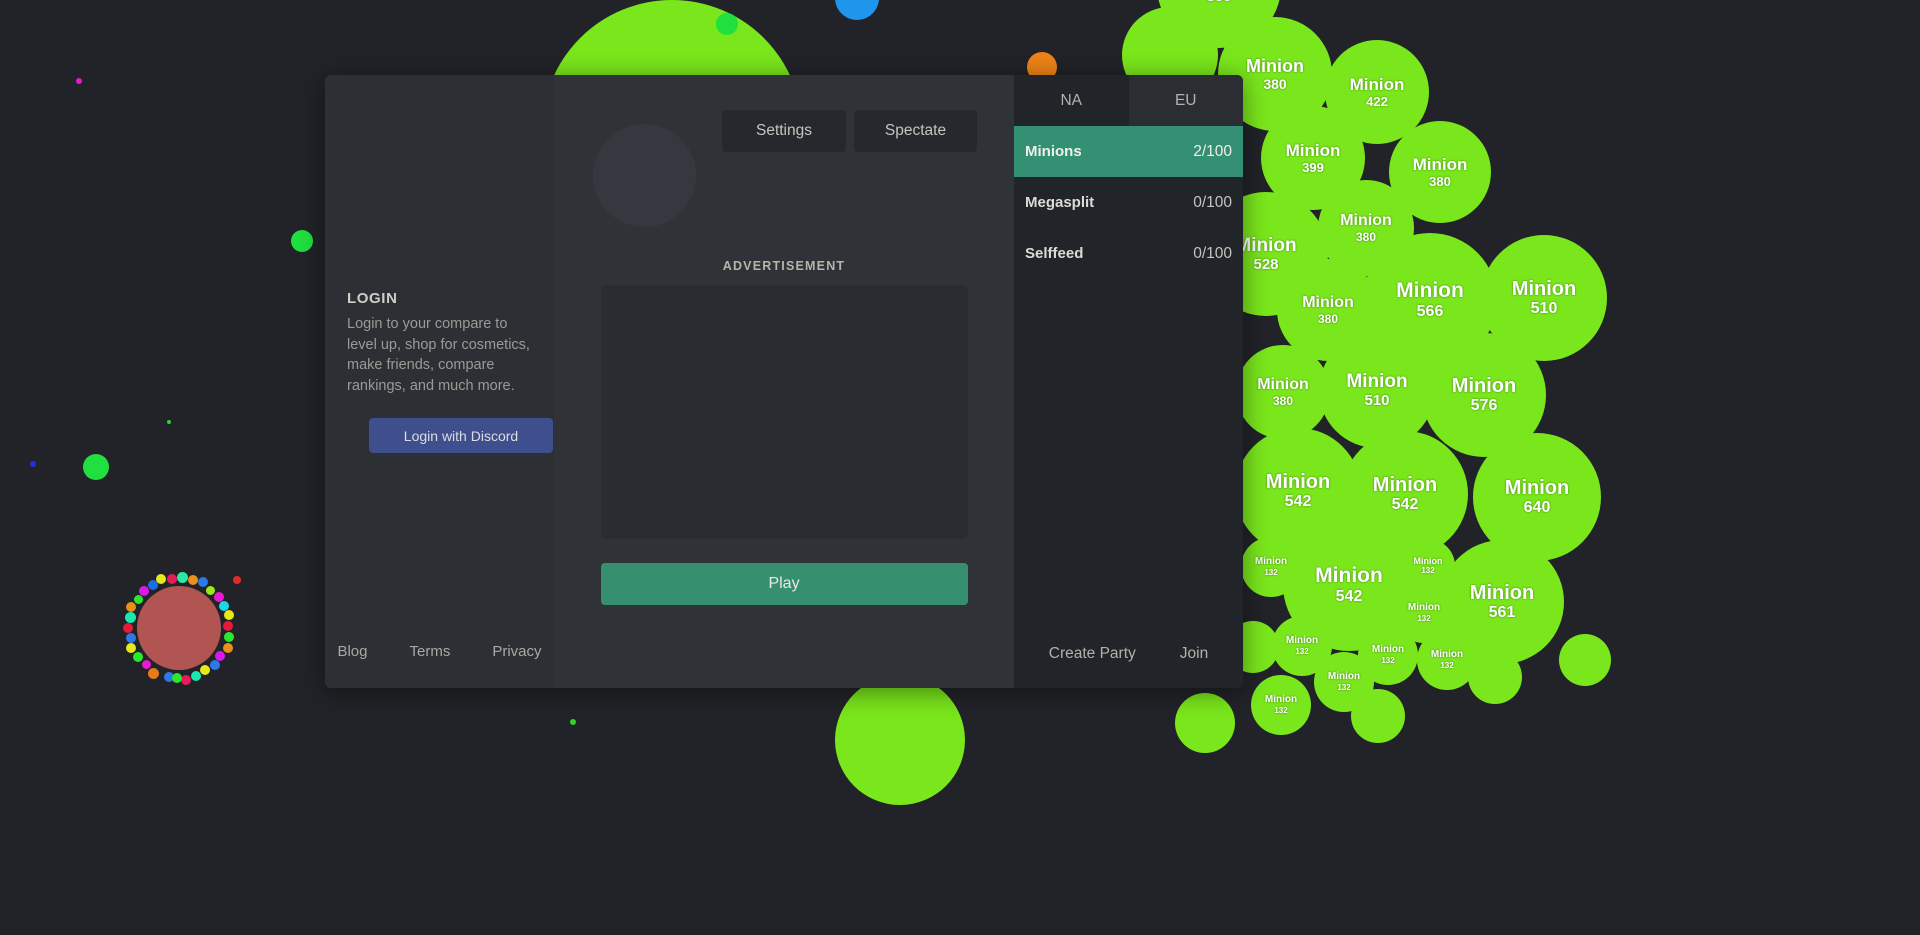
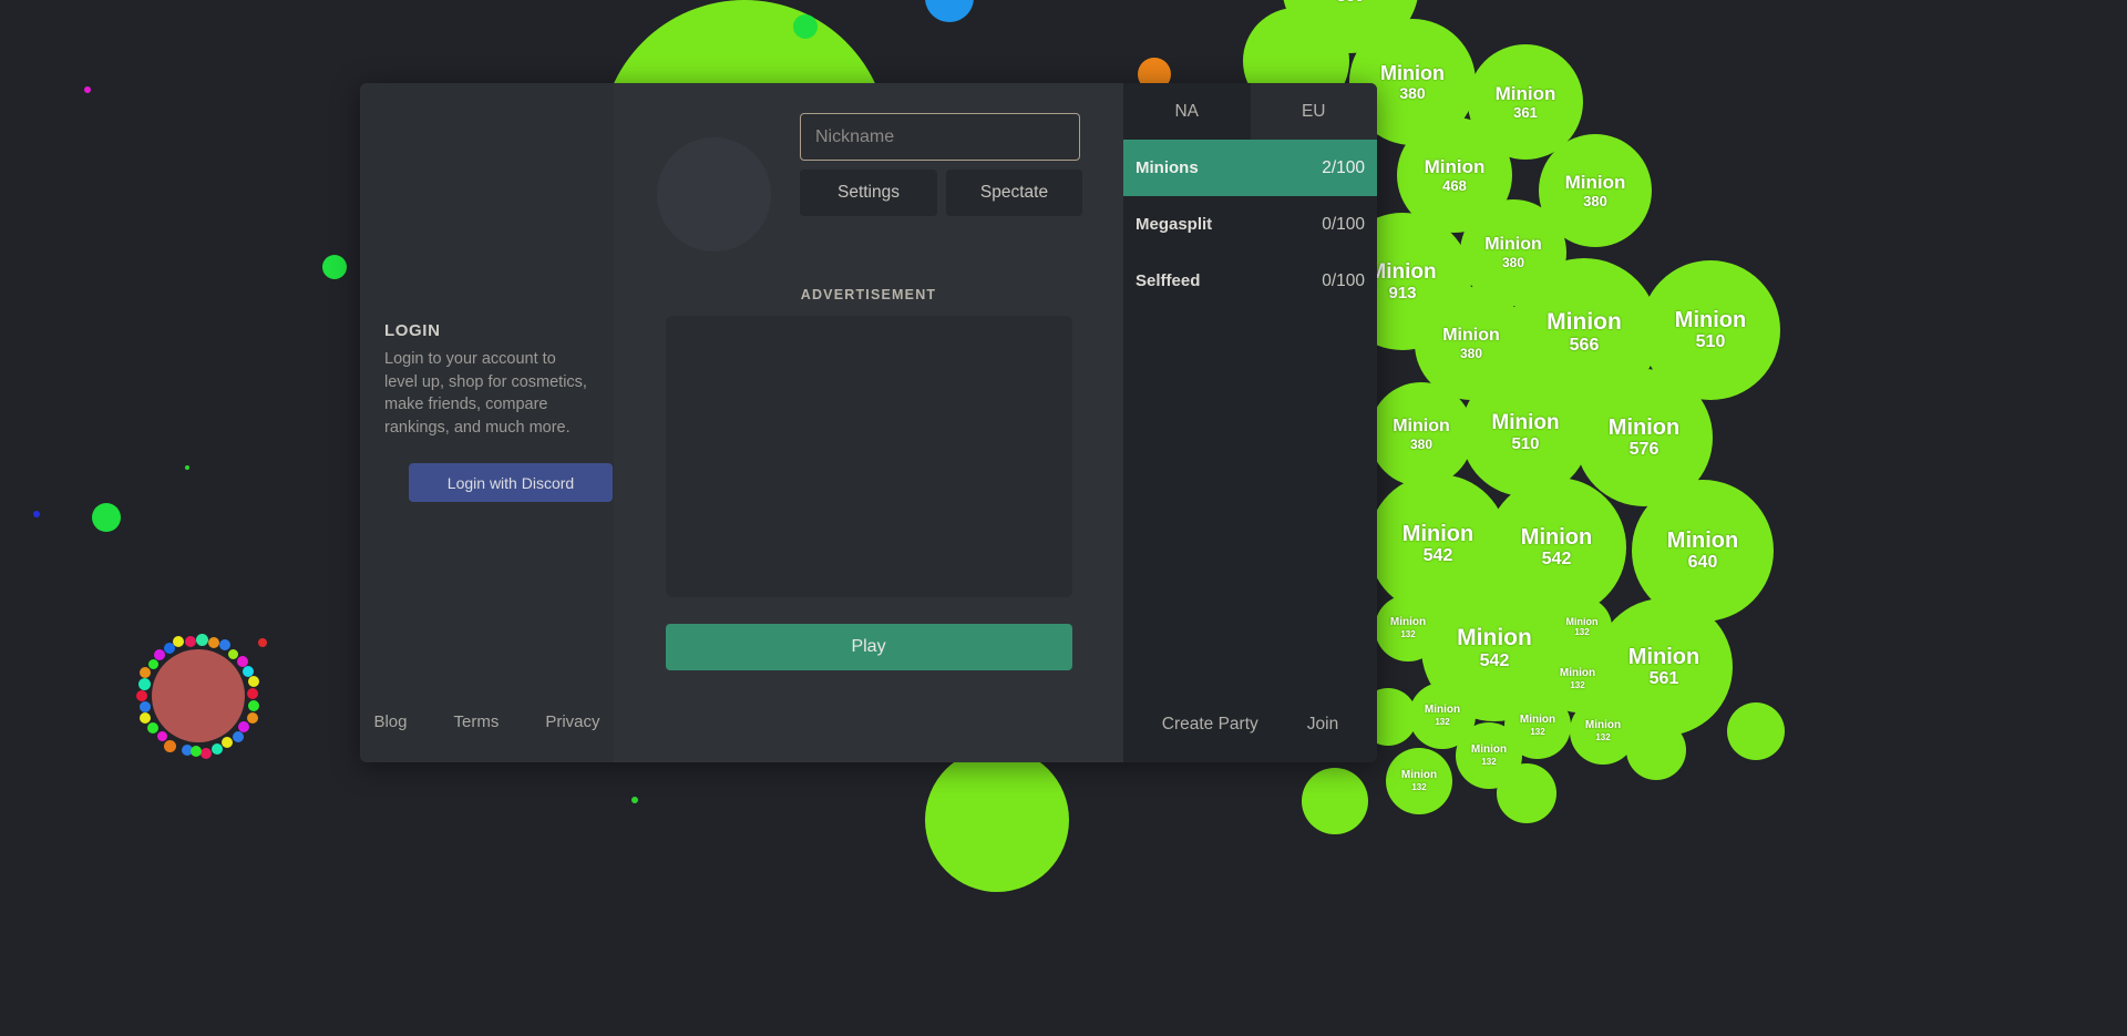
  Minion
  380
  Minion
- 422
+ 361
  Minion
- 399
+ 468
  Minion
  380
  Minion
  380
  Minion
- 528
+ 913
  Minion
  380
  Minion
  566
  Minion
  510
  Minion
  380
  Minion
  510
  Minion
  576
  Minion
  542
  Minion
  542
  Minion
  640
  Minion
  542
  Minion
  561
  Minion
  132
  Minion
  132
  Minion
  132
  Minion
  132
  Minion
  132
  Minion
  132
  Minion
  132
  Minion
  132
  LOGIN
- Login to your compare to level up, shop for cosmetics, make friends, compare rankings, and much more.
+ Login to your account to level up, shop for cosmetics, make friends, compare rankings, and much more.
  Login with Discord
  Blog
  Terms
  Privacy
+ Nickname
  Settings
  Spectate
  ADVERTISEMENT
  Play
  NA
  EU
  Minions
  2/100
  Megasplit
  0/100
  Selffeed
  0/100
  Create Party
  Join
